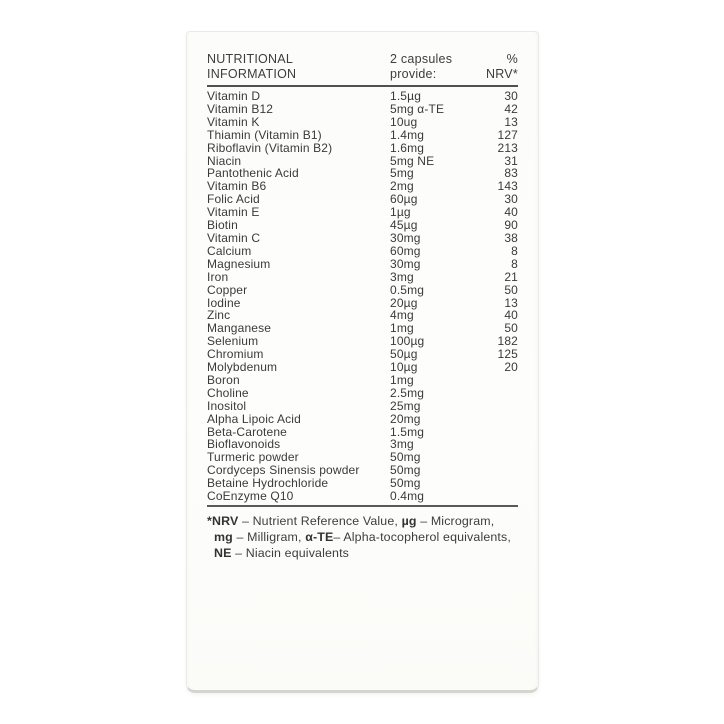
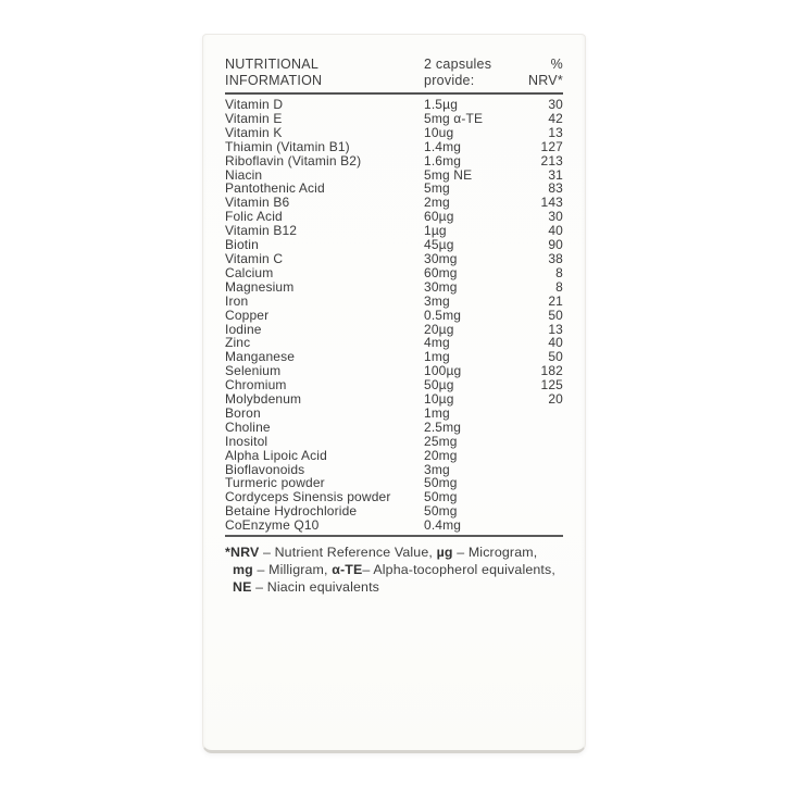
  NUTRITIONAL
  INFORMATION
  2 capsules
  provide:
  %
  NRV*
  Vitamin D
  1.5µg
  30
- Vitamin B12
+ Vitamin E
  5mg α-TE
  42
  Vitamin K
  10ug
  13
  Thiamin (Vitamin B1)
  1.4mg
  127
  Riboflavin (Vitamin B2)
  1.6mg
  213
  Niacin
  5mg NE
  31
  Pantothenic Acid
  5mg
  83
  Vitamin B6
  2mg
  143
  Folic Acid
  60µg
  30
- Vitamin E
+ Vitamin B12
  1µg
  40
  Biotin
  45µg
  90
  Vitamin C
  30mg
  38
  Calcium
  60mg
  8
  Magnesium
  30mg
  8
  Iron
  3mg
  21
  Copper
  0.5mg
  50
  Iodine
  20µg
  13
  Zinc
  4mg
  40
  Manganese
  1mg
  50
  Selenium
  100µg
  182
  Chromium
  50µg
  125
  Molybdenum
  10µg
  20
  Boron
  1mg
  Choline
  2.5mg
  Inositol
  25mg
  Alpha Lipoic Acid
  20mg
- Beta-Carotene
- 1.5mg
  Bioflavonoids
  3mg
  Turmeric powder
  50mg
  Cordyceps Sinensis powder
  50mg
  Betaine Hydrochloride
  50mg
  CoEnzyme Q10
  0.4mg
  *NRV – Nutrient Reference Value, µg – Microgram,
  mg – Milligram, α-TE– Alpha-tocopherol equivalents,
  NE – Niacin equivalents
